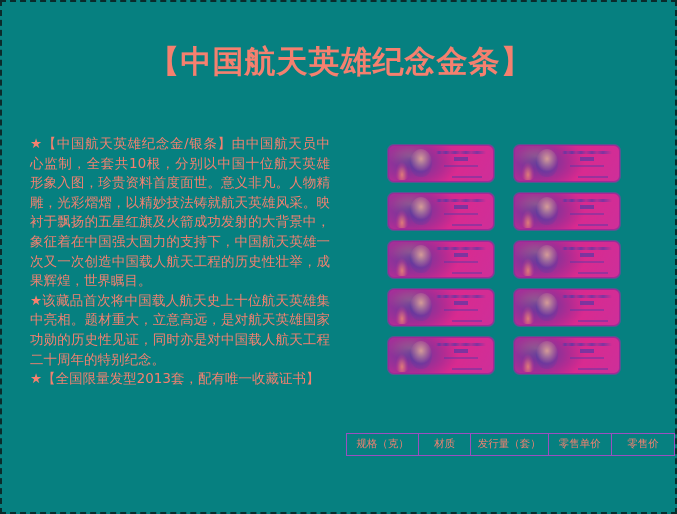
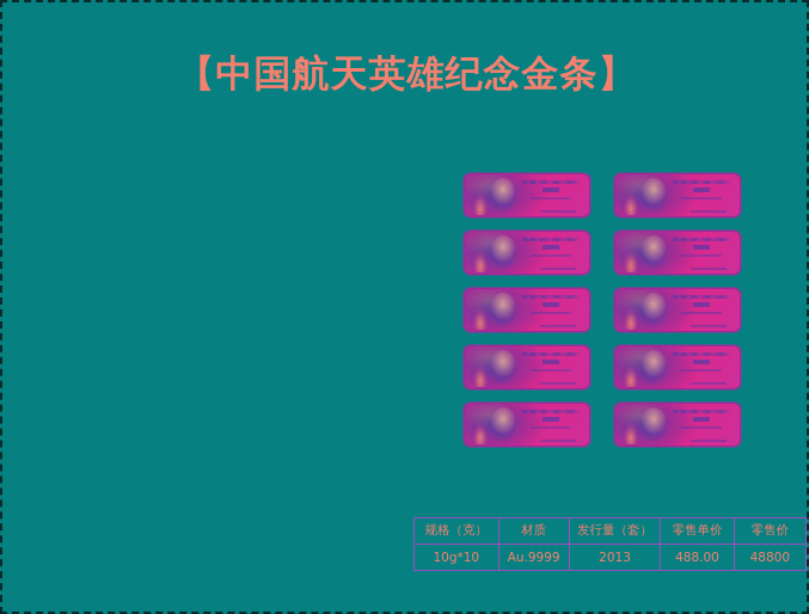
  【中国航天英雄纪念金条】
- ★【中国航天英雄纪念金/银条】由中国航天员中心监制，全套共10根，分别以中国十位航天英雄形象入图，珍贵资料首度面世。意义非凡。人物精雕，光彩熠熠，以精妙技法铸就航天英雄风采。映衬于飘扬的五星红旗及火箭成功发射的大背景中，象征着在中国强大国力的支持下，中国航天英雄一次又一次创造中国载人航天工程的历史性壮举，成果辉煌，世界瞩目。
- ★该藏品首次将中国载人航天史上十位航天英雄集中亮相。题材重大，立意高远，是对航天英雄国家功勋的历史性见证，同时亦是对中国载人航天工程二十周年的特别纪念。
- ★【全国限量发型2013套，配有唯一收藏证书】
  规格（克）	材质	发行量（套）	零售单价	零售价
+ 10g*10	Au.9999	2013	488.00	48800
